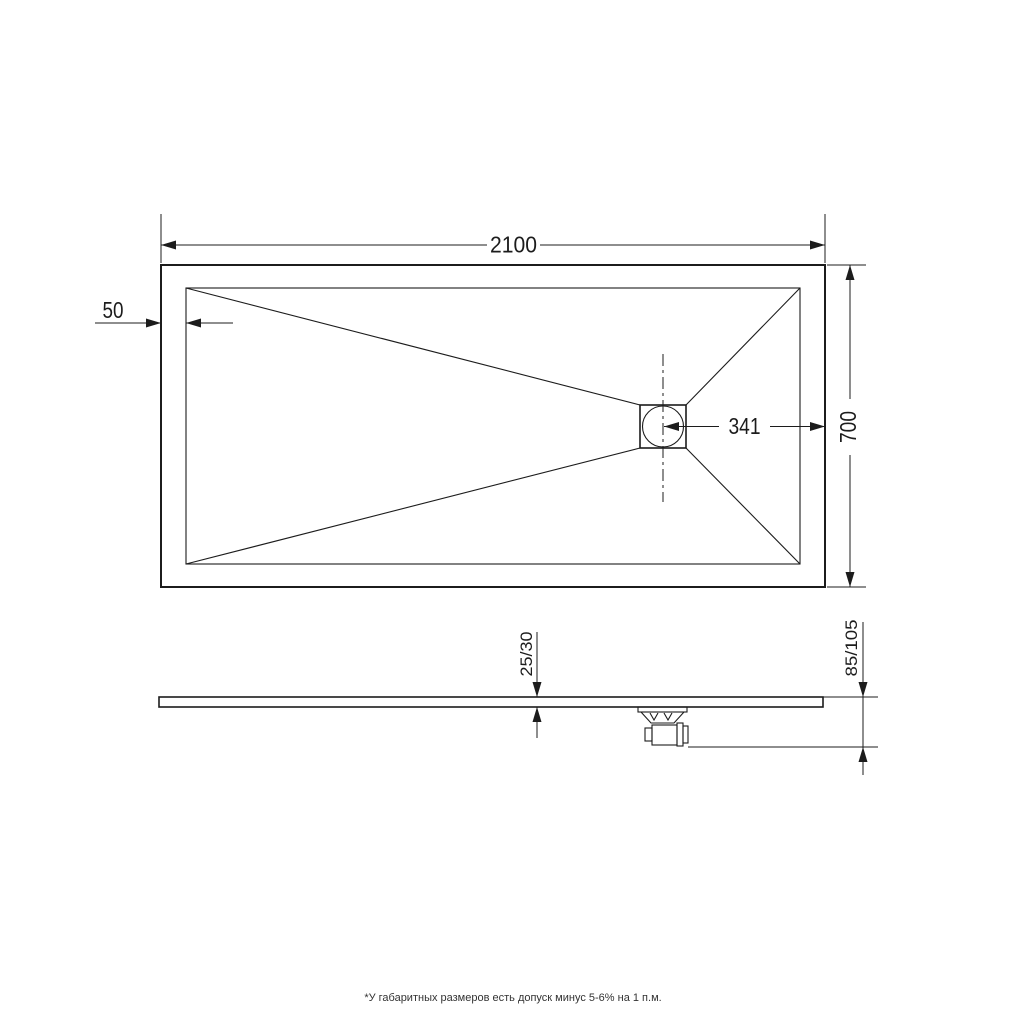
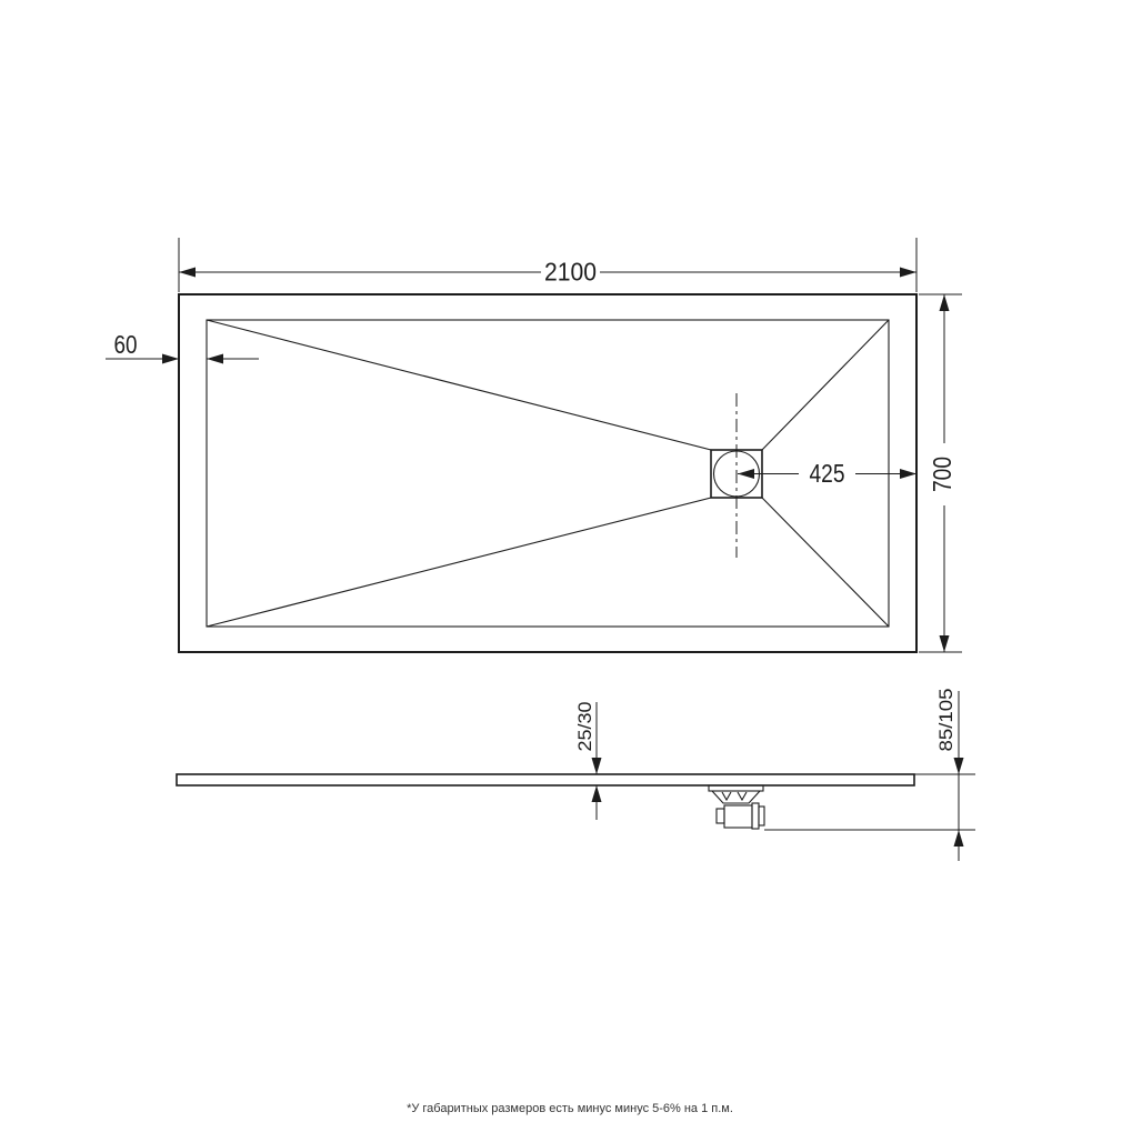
  2100
- 50
+ 60
- 341
+ 425
- *У габаритных размеров есть допуск минус 5-6% на 1 п.м.
+ *У габаритных размеров есть минус минус 5-6% на 1 п.м.
